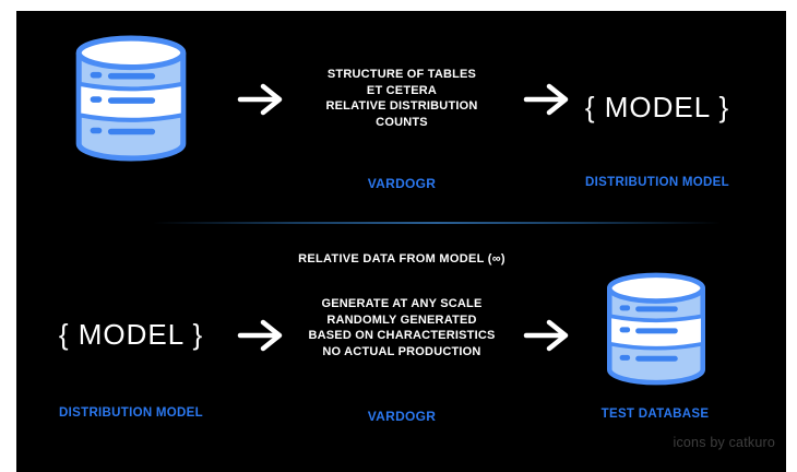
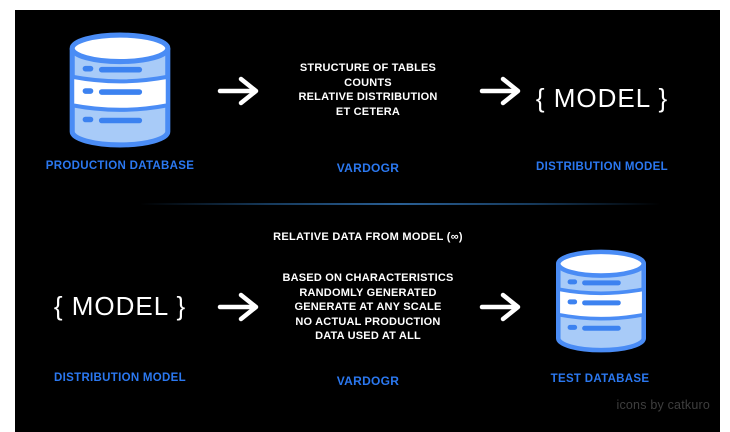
+ PRODUCTION DATABASE
  STRUCTURE OF TABLES
- ET CETERA
+ COUNTS
  RELATIVE DISTRIBUTION
- COUNTS
+ ET CETERA
  VARDOGR
  { MODEL }
  DISTRIBUTION MODEL
  { MODEL }
  DISTRIBUTION MODEL
  RELATIVE DATA FROM MODEL (∞)
- GENERATE AT ANY SCALE
+ BASED ON CHARACTERISTICS
  RANDOMLY GENERATED
- BASED ON CHARACTERISTICS
+ GENERATE AT ANY SCALE
  NO ACTUAL PRODUCTION
+ DATA USED AT ALL
  VARDOGR
  TEST DATABASE
  icons by catkuro
